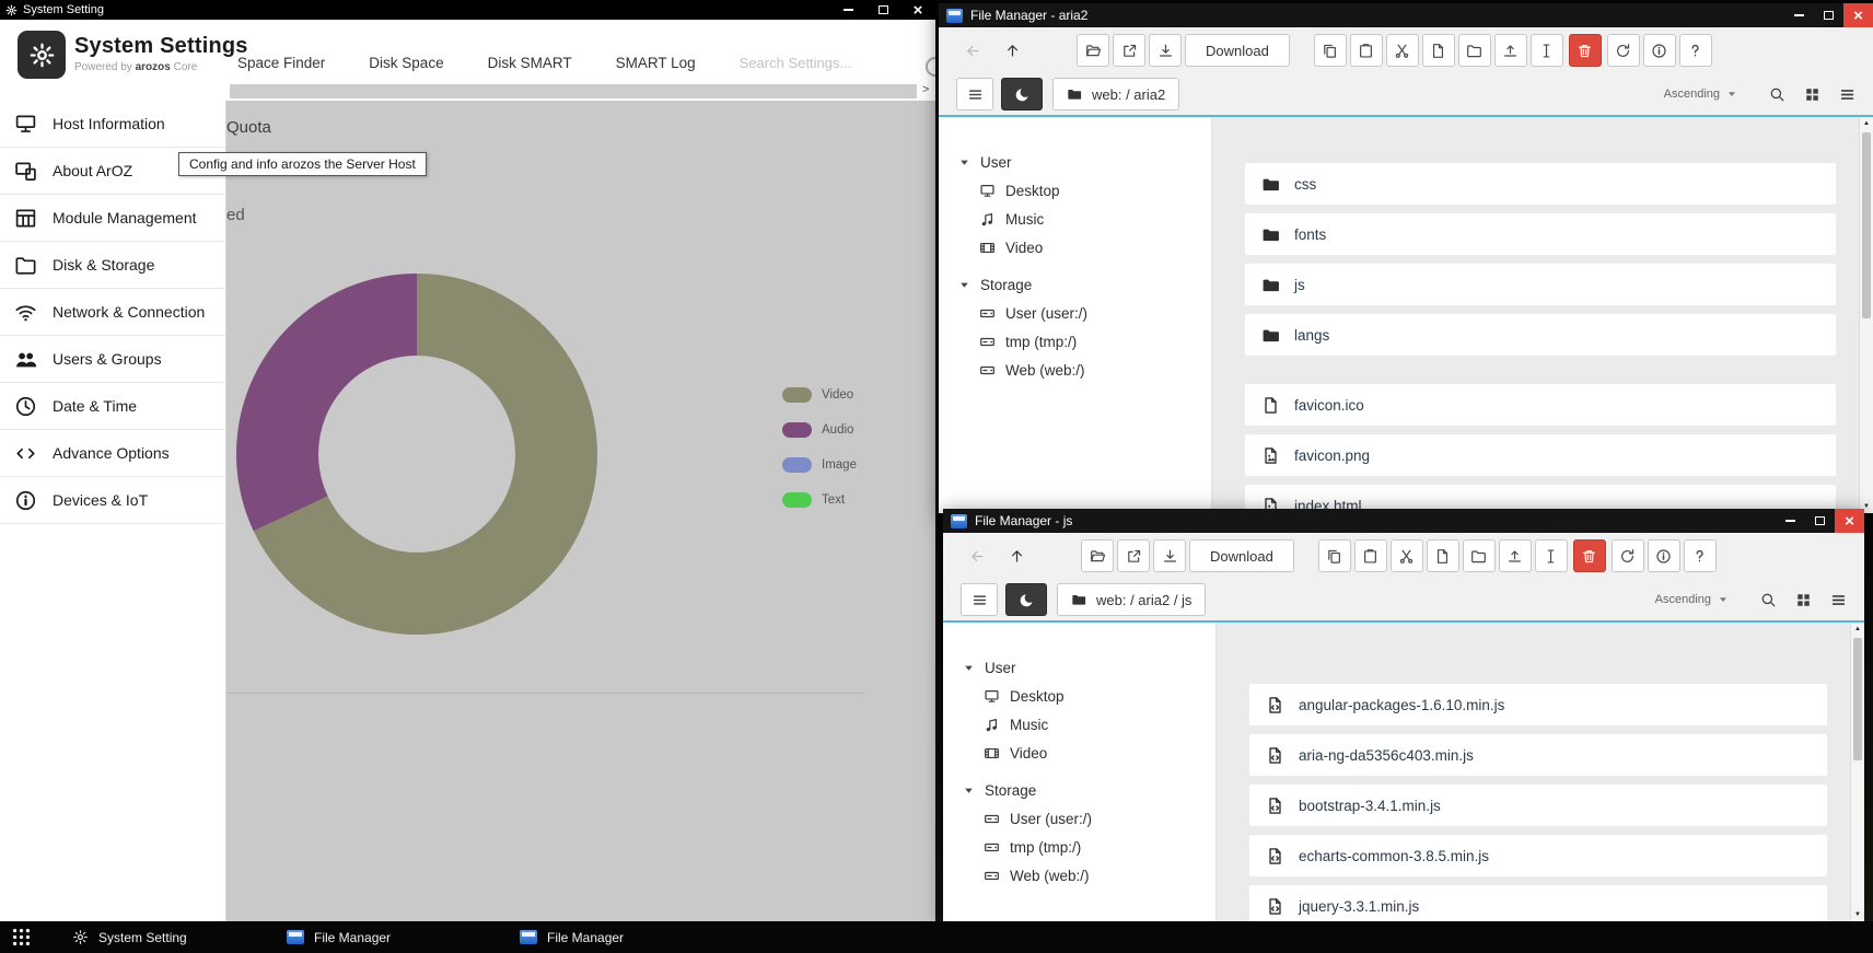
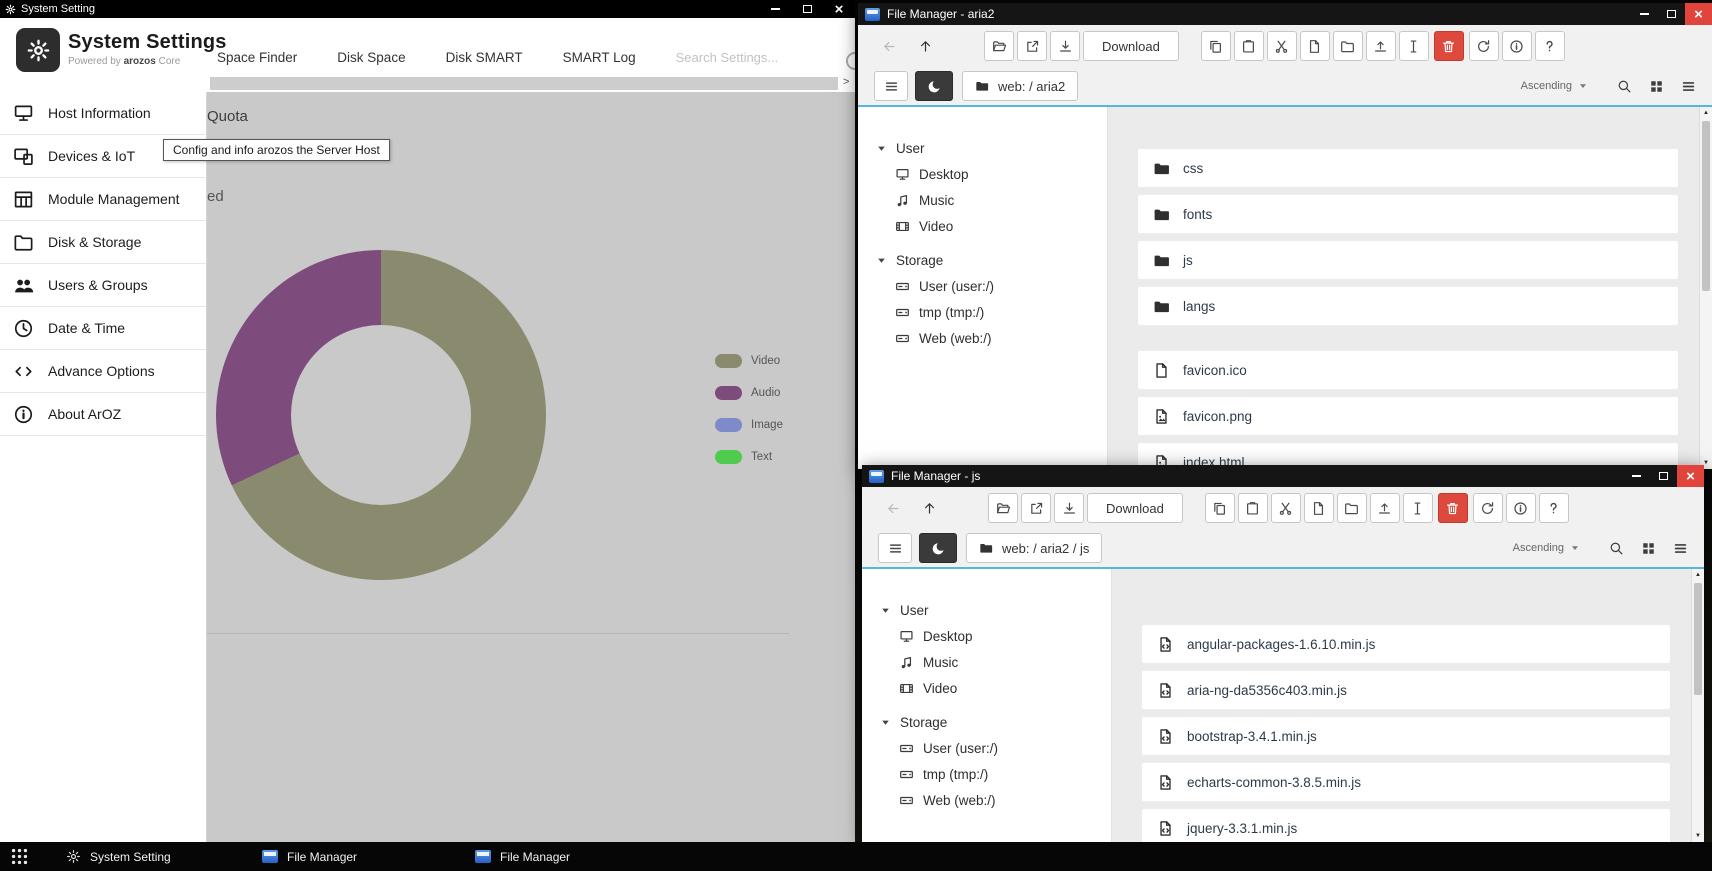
  System Setting
  ×
  System Settings
  Powered by arozos Core
  Space Finder
  Disk Space
  Disk SMART
  SMART Log
  Search Settings...
  >
  Host Information
- About ArOZ
+ Devices & IoT
  Module Management
  Disk & Storage
- Network & Connection
  Users & Groups
  Date & Time
  Advance Options
- Devices & IoT
+ About ArOZ
  Quota
  ed
  Video
  Audio
  Image
  Text
  Config and info arozos the Server Host
  File Manager - aria2
  ×
  Download
  web: / aria2
  Ascending
  User
  Desktop
  Music
  Video
  Storage
  User (user:/)
  tmp (tmp:/)
  Web (web:/)
  css
  fonts
  js
  langs
  favicon.ico
  favicon.png
  index.html
  File Manager - js
  ×
  Download
  web: / aria2 / js
  Ascending
  User
  Desktop
  Music
  Video
  Storage
  User (user:/)
  tmp (tmp:/)
  Web (web:/)
  angular-packages-1.6.10.min.js
  aria-ng-da5356c403.min.js
  bootstrap-3.4.1.min.js
  echarts-common-3.8.5.min.js
  jquery-3.3.1.min.js
  System Setting
  File Manager
  File Manager
